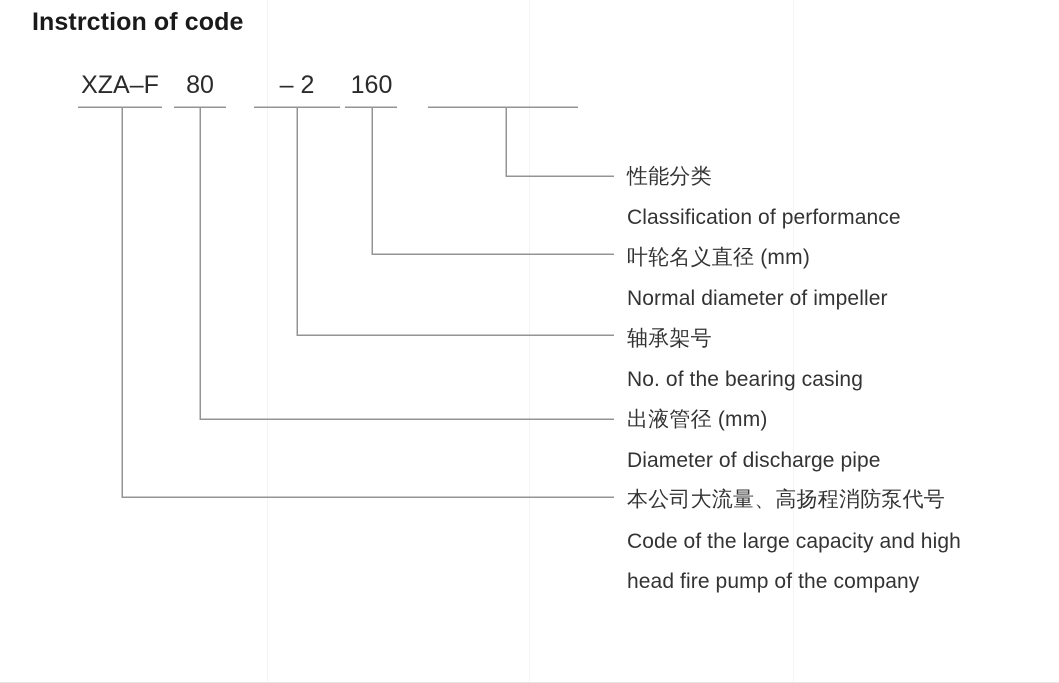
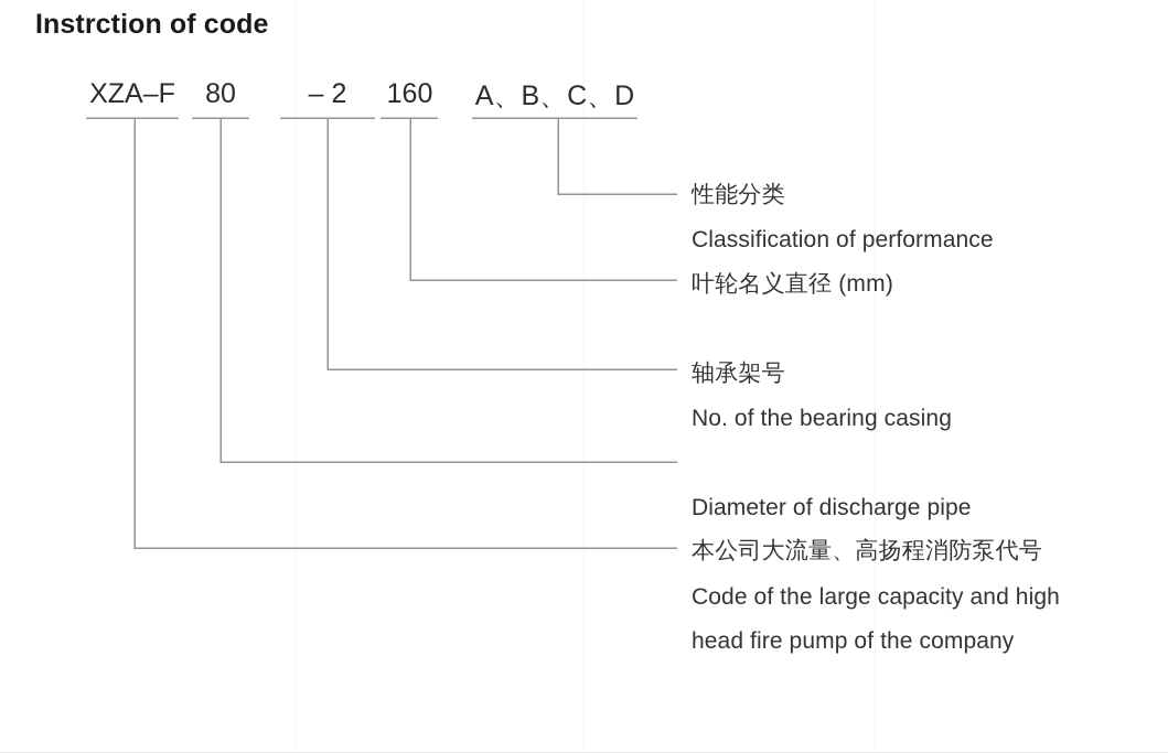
  Instrction of code
  XZA–F
  80
  – 2
  160
+ A、B、C、D
  性能分类
  Classification of performance
  叶轮名义直径 (mm)
- Normal diameter of impeller
  轴承架号
  No. of the bearing casing
- 出液管径 (mm)
  Diameter of discharge pipe
  本公司大流量、高扬程消防泵代号
  Code of the large capacity and high
  head fire pump of the company
